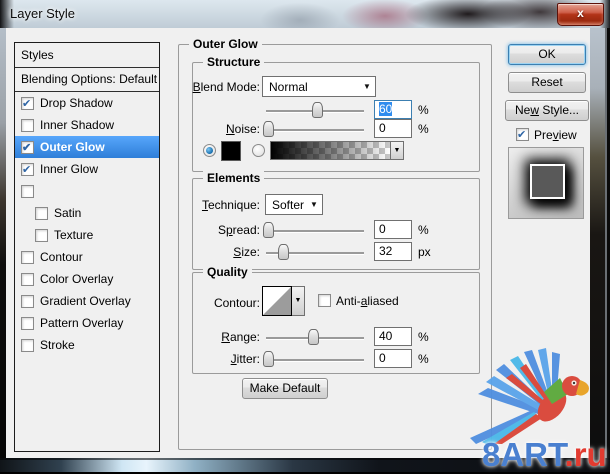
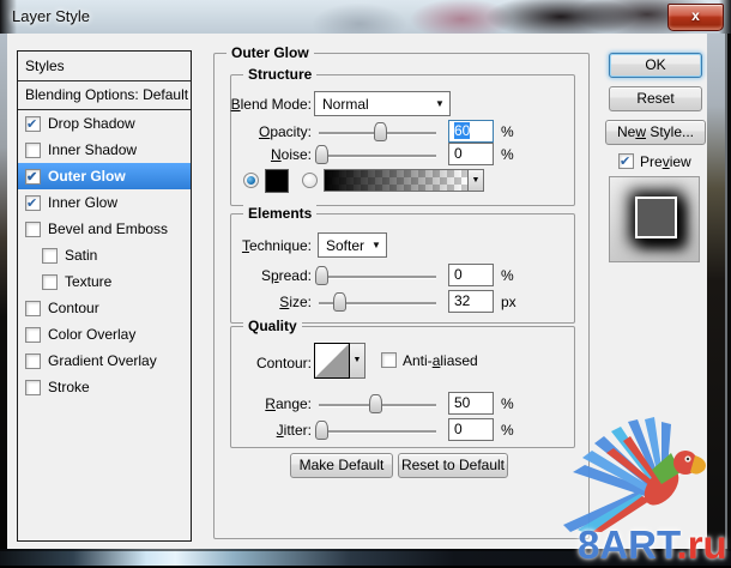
  Layer Style
  x
  Styles
  Blending Options: Default
  Drop Shadow
  Inner Shadow
  Outer Glow
  Inner Glow
+ Bevel and Emboss
  Satin
  Texture
  Contour
  Color Overlay
  Gradient Overlay
- Pattern Overlay
  Stroke
  Outer Glow
  Structure
  Blend Mode:
  Normal
  ▼
+ Opacity:
  60
  %
  Noise:
  0
  %
  Elements
  Technique:
  Softer
  ▼
  Spread:
  0
  %
  Size:
  32
  px
  Quality
  Contour:
  Anti-aliased
  Range:
- 40
+ 50
  %
  Jitter:
  0
  %
  Make Default
+ Reset to Default
  OK
  Reset
  New Style...
  Preview
  8ART.ru
